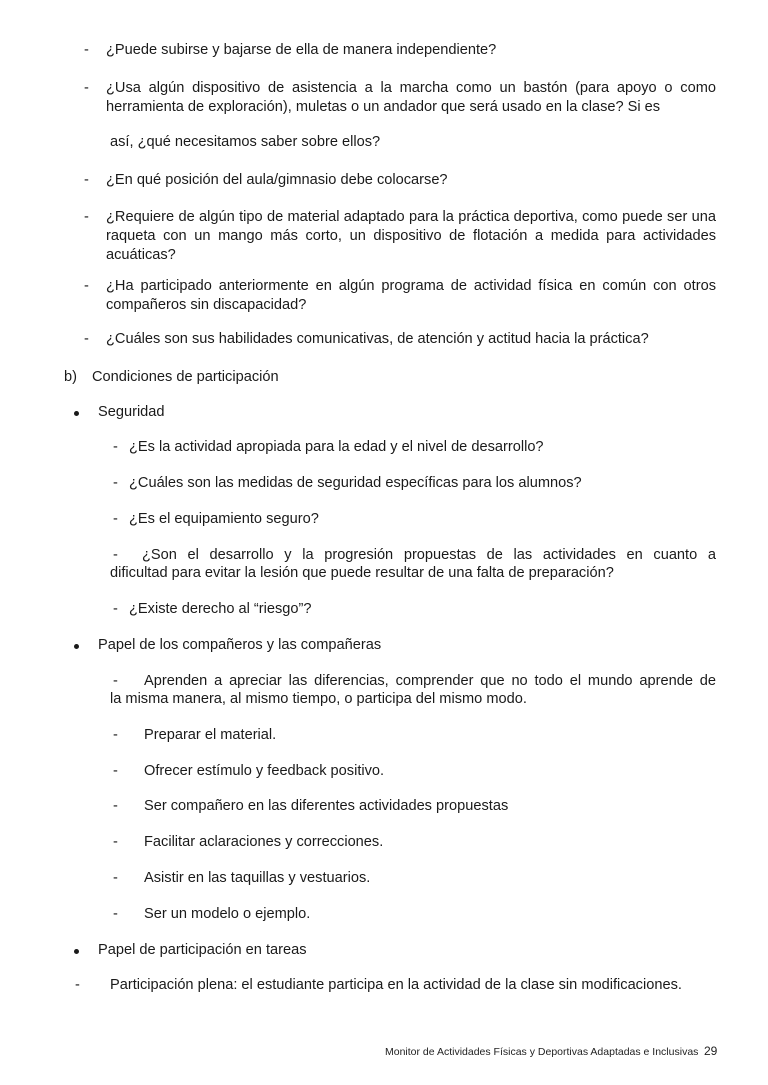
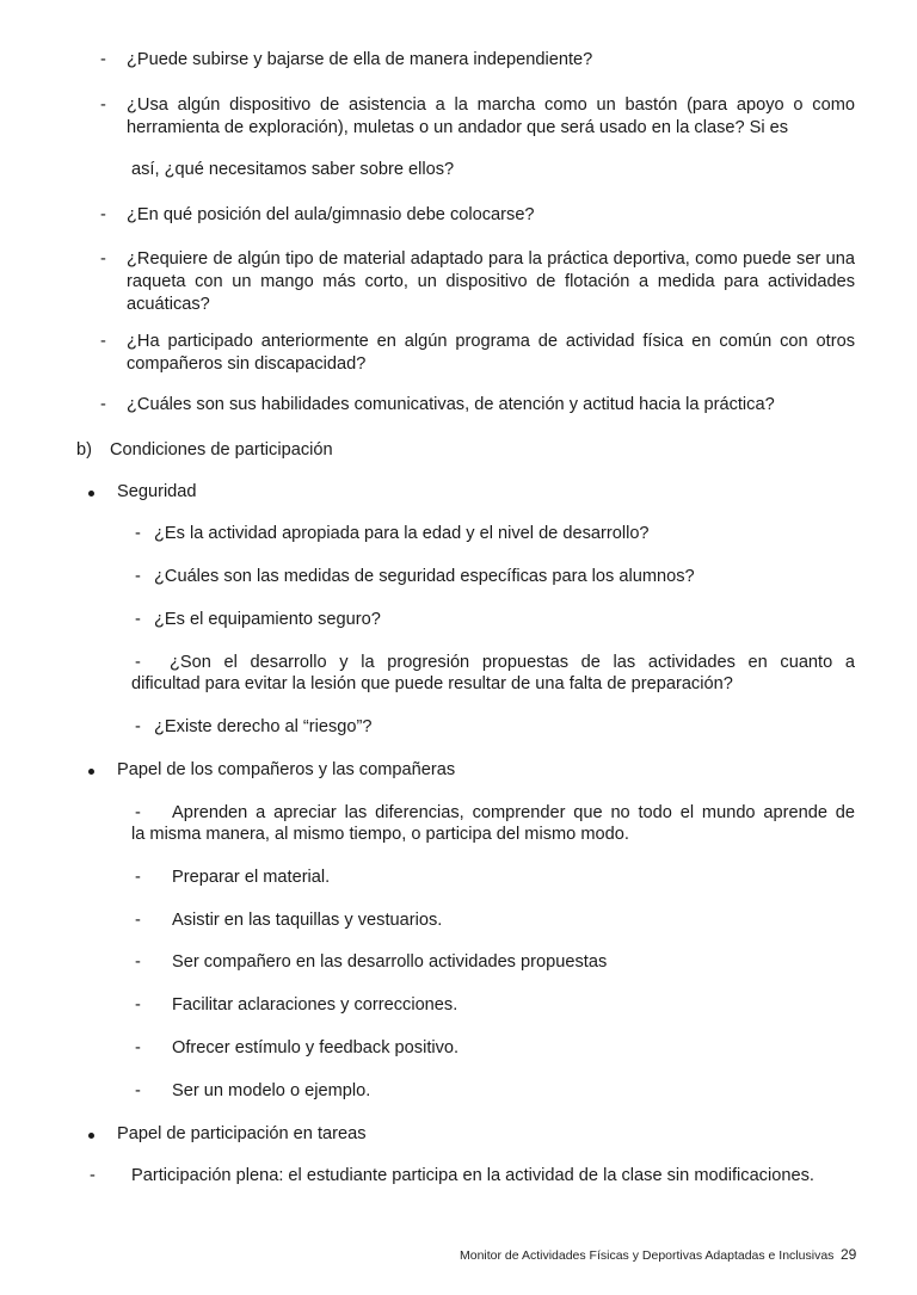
  -
  ¿Puede subirse y bajarse de ella de manera independiente?
  -
  ¿Usa algún dispositivo de asistencia a la marcha como un bastón (para apoyo o como herramienta de exploración), muletas o un andador que será usado en la clase? Si es
  así, ¿qué necesitamos saber sobre ellos?
  -
  ¿En qué posición del aula/gimnasio debe colocarse?
  -
  ¿Requiere de algún tipo de material adaptado para la práctica deportiva, como puede ser una raqueta con un mango más corto, un dispositivo de flotación a medida para actividades acuáticas?
  -
  ¿Ha participado anteriormente en algún programa de actividad física en común con otros compañeros sin discapacidad?
  -
  ¿Cuáles son sus habilidades comunicativas, de atención y actitud hacia la práctica?
  b)
  Condiciones de participación
  Seguridad
  -
  ¿Es la actividad apropiada para la edad y el nivel de desarrollo?
  -
  ¿Cuáles son las medidas de seguridad específicas para los alumnos?
  -
  ¿Es el equipamiento seguro?
  -
  ¿Son el desarrollo y la progresión propuestas de las actividades en cuanto a
  dificultad para evitar la lesión que puede resultar de una falta de preparación?
  -
  ¿Existe derecho al “riesgo”?
  Papel de los compañeros y las compañeras
  -
  Aprenden a apreciar las diferencias, comprender que no todo el mundo aprende de
  la misma manera, al mismo tiempo, o participa del mismo modo.
  -
  Preparar el material.
  -
- Ofrecer estímulo y feedback positivo.
+ Asistir en las taquillas y vestuarios.
  -
- Ser compañero en las diferentes actividades propuestas
+ Ser compañero en las desarrollo actividades propuestas
  -
  Facilitar aclaraciones y correcciones.
  -
- Asistir en las taquillas y vestuarios.
+ Ofrecer estímulo y feedback positivo.
  -
  Ser un modelo o ejemplo.
  Papel de participación en tareas
  -
  Participación plena: el estudiante participa en la actividad de la clase sin modificaciones.
  Monitor de Actividades Físicas y Deportivas Adaptadas e Inclusivas
  29
